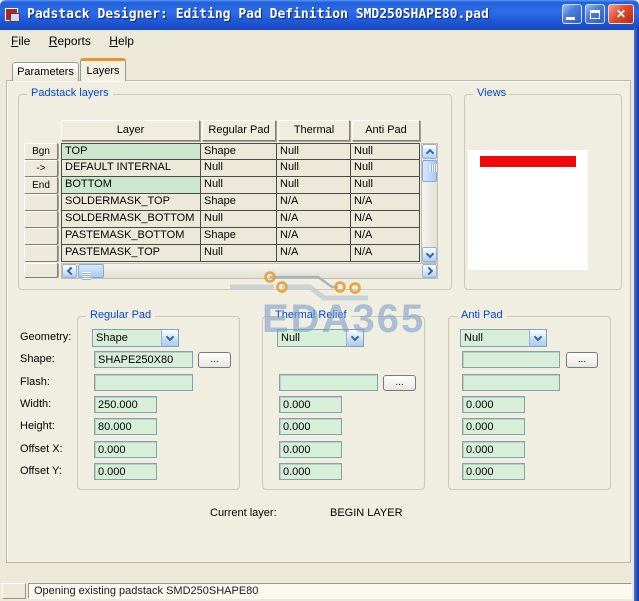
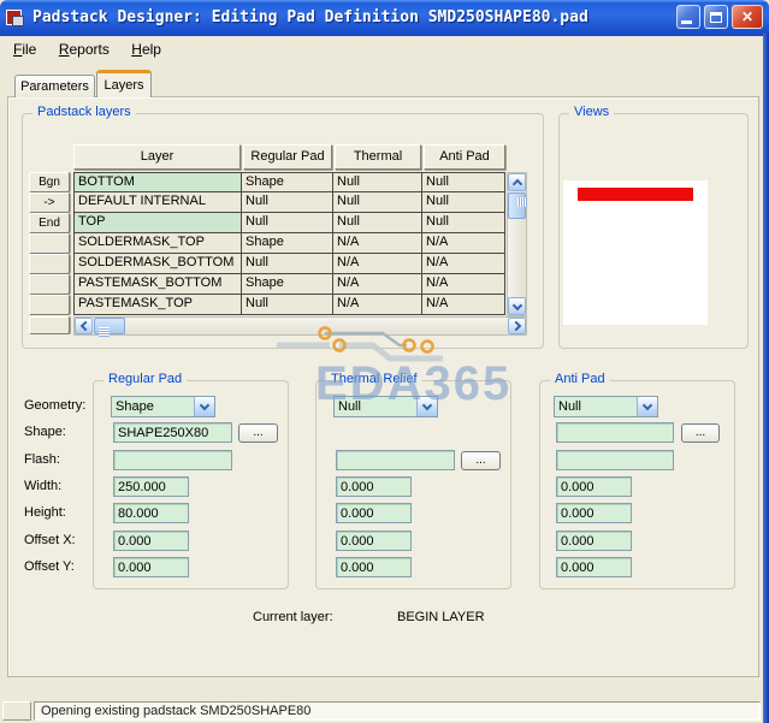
  Padstack Designer: Editing Pad Definition SMD250SHAPE80.pad
  File Reports Help
  Parameters
  Layers
  Padstack layers
  Layer
  Regular Pad
  Anti Pad
  Bgn
  ->
  End
- TOP
+ BOTTOM
  Shape
  Null
  Null
  DEFAULT INTERNAL
  Null
  Null
  Null
- BOTTOM
+ TOP
  Null
  Null
  Null
  SOLDERMASK_TOP
  Shape
  N/A
  N/A
  SOLDERMASK_BOTTOM
  Null
  N/A
  N/A
  PASTEMASK_BOTTOM
  Shape
  N/A
  N/A
  PASTEMASK_TOP
  Null
  N/A
  N/A
  Views
  Geometry:
  Shape:
  Flash:
  Width:
  Height:
  Offset X:
  Offset Y:
  Regular Pad
  Shape
  SHAPE250X80
  ...
  250.000
  80.000
  0.000
  0.000
  Thermal Relief
  Null
  ...
  0.000
  0.000
  0.000
  0.000
  Anti Pad
  Null
  ...
  0.000
  0.000
  0.000
  0.000
  Current layer:
  BEGIN LAYER
  Opening existing padstack SMD250SHAPE80
  EDA365
